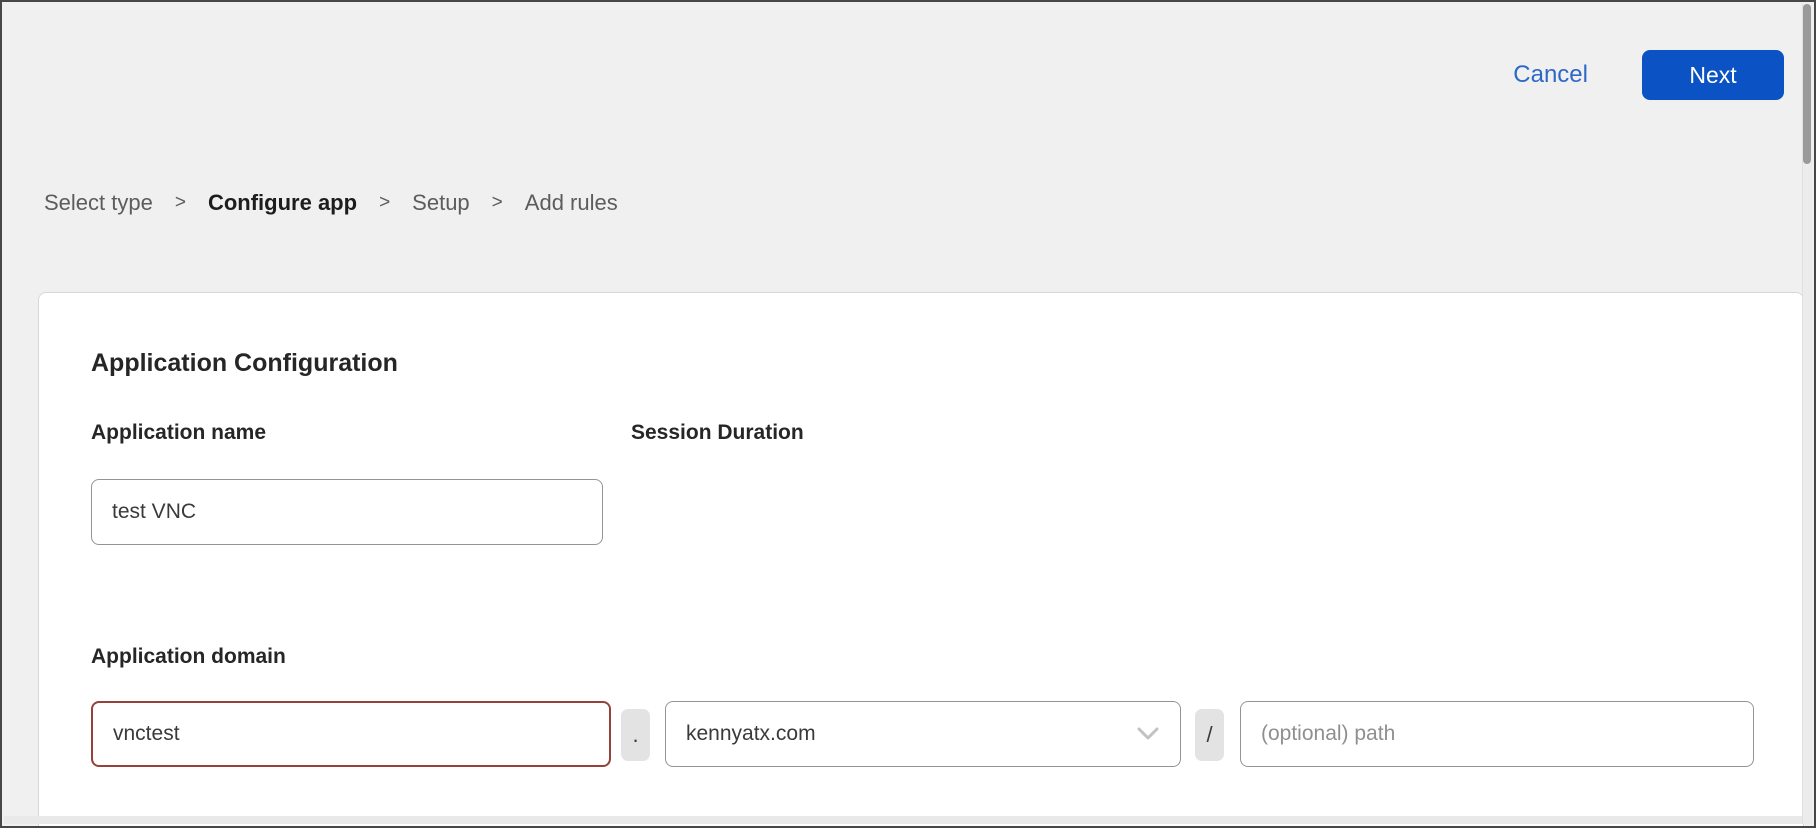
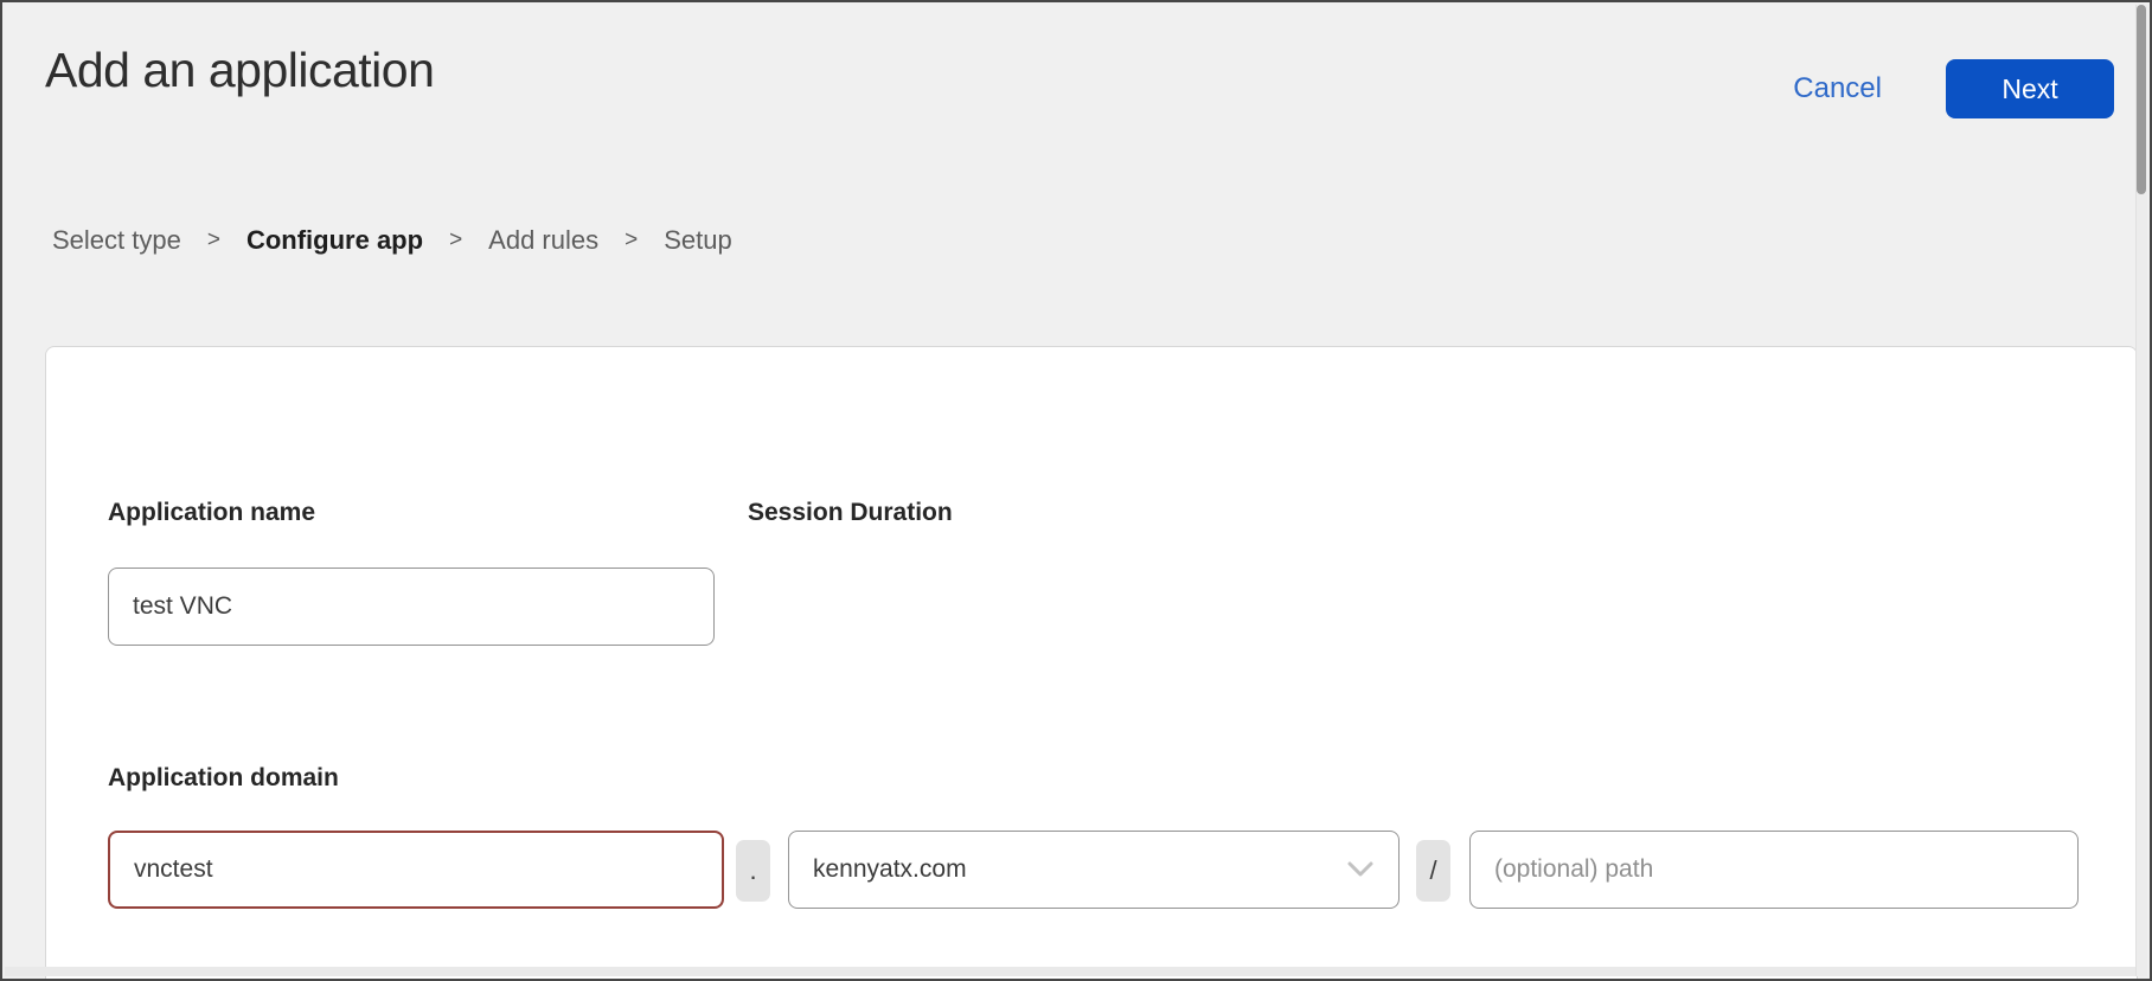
+ Add an application
  Cancel
  Next
  Select type
  >
  Configure app
  >
- Setup
+ Add rules
  >
- Add rules
+ Setup
- Application Configuration
  Application name
  test VNC
  Session Duration
  Application domain
  vnctest
  .
  kennyatx.com
  /
  (optional) path
